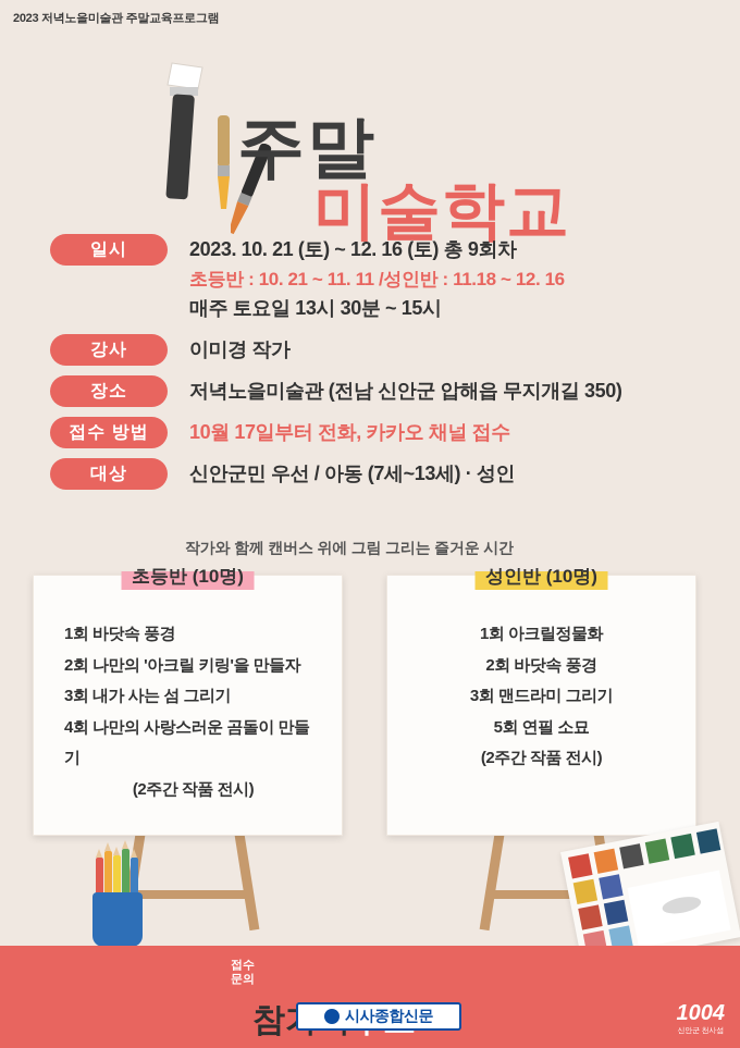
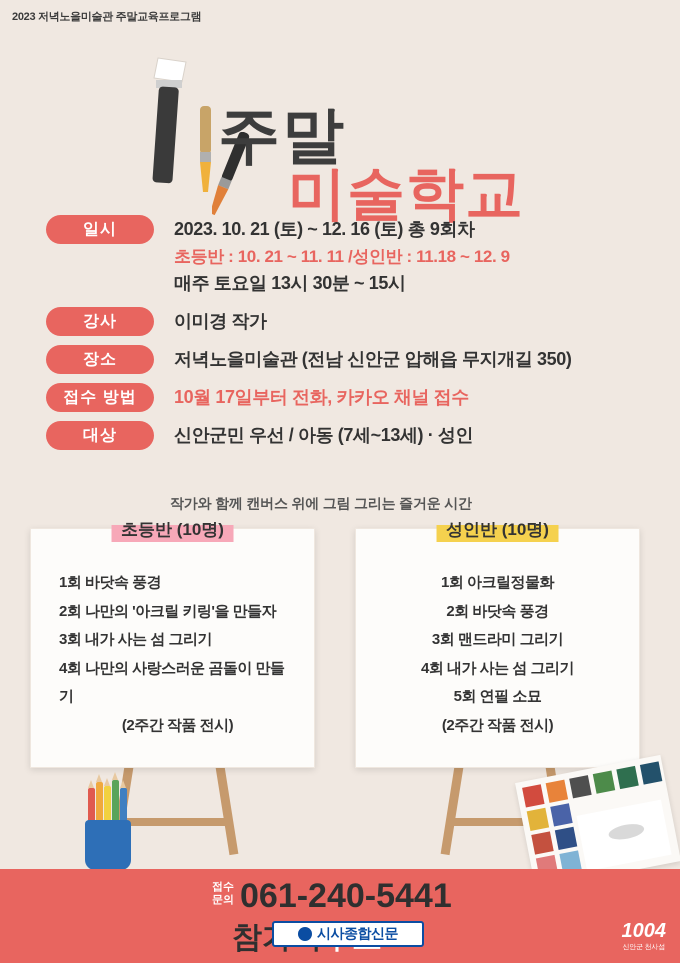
  2023 저녁노을미술관 주말교육프로그램
  주말
  미술학교
  일시
  2023. 10. 21 (토) ~ 12. 16 (토) 총 9회차
- 초등반 : 10. 21 ~ 11. 11 /성인반 : 11.18 ~ 12. 16
+ 초등반 : 10. 21 ~ 11. 11 /성인반 : 11.18 ~ 12. 9
  매주 토요일 13시 30분 ~ 15시
  강사
  이미경 작가
  장소
  저녁노을미술관 (전남 신안군 압해읍 무지개길 350)
  접수 방법
  10월 17일부터 전화, 카카오 채널 접수
  대상
  신안군민 우선 / 아동 (7세~13세) · 성인
  작가와 함께 캔버스 위에 그림 그리는 즐거운 시간
  초등반 (10명)
  1회 바닷속 풍경
  2회 나만의 '아크릴 키링'을 만들자
  3회 내가 사는 섬 그리기
  4회 나만의 사랑스러운 곰돌이 만들기
  (2주간 작품 전시)
  성인반 (10명)
  1회 아크릴정물화
  2회 바닷속 풍경
  3회 맨드라미 그리기
+ 4회 내가 사는 섬 그리기
  5회 연필 소묘
  (2주간 작품 전시)
  접수
  문의
+ 061-240-5441
  시사종합신문
  1004
